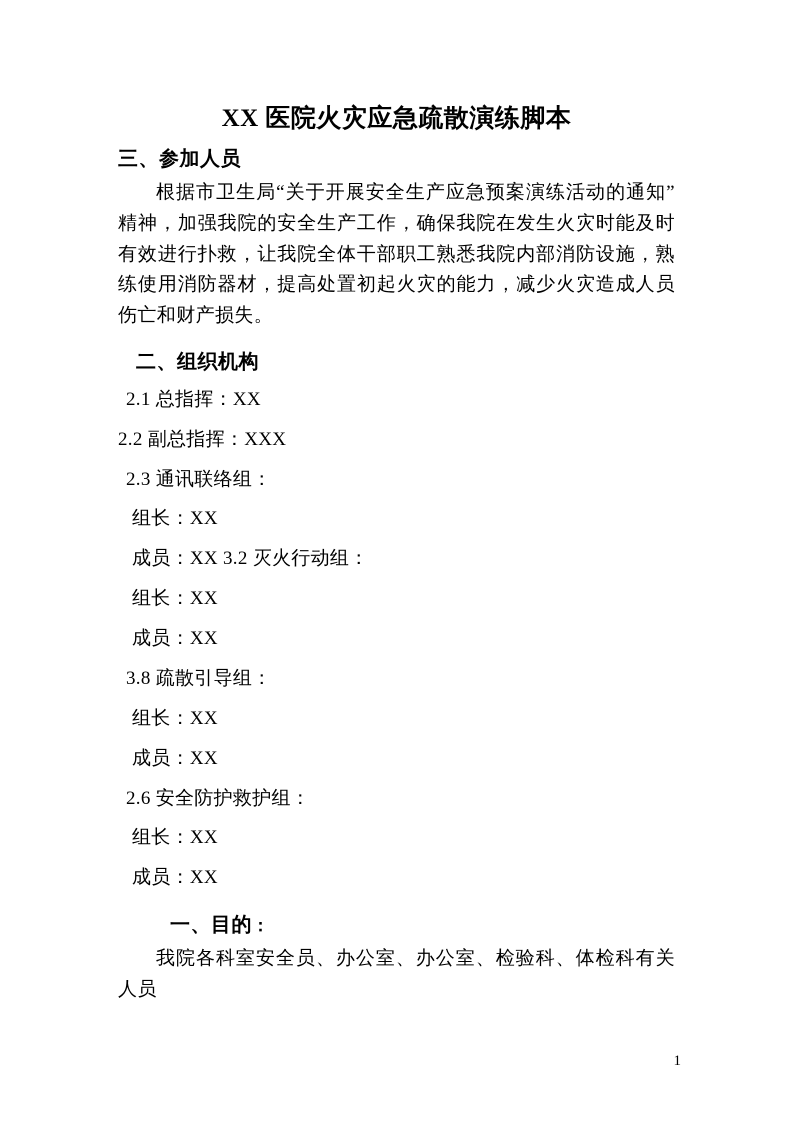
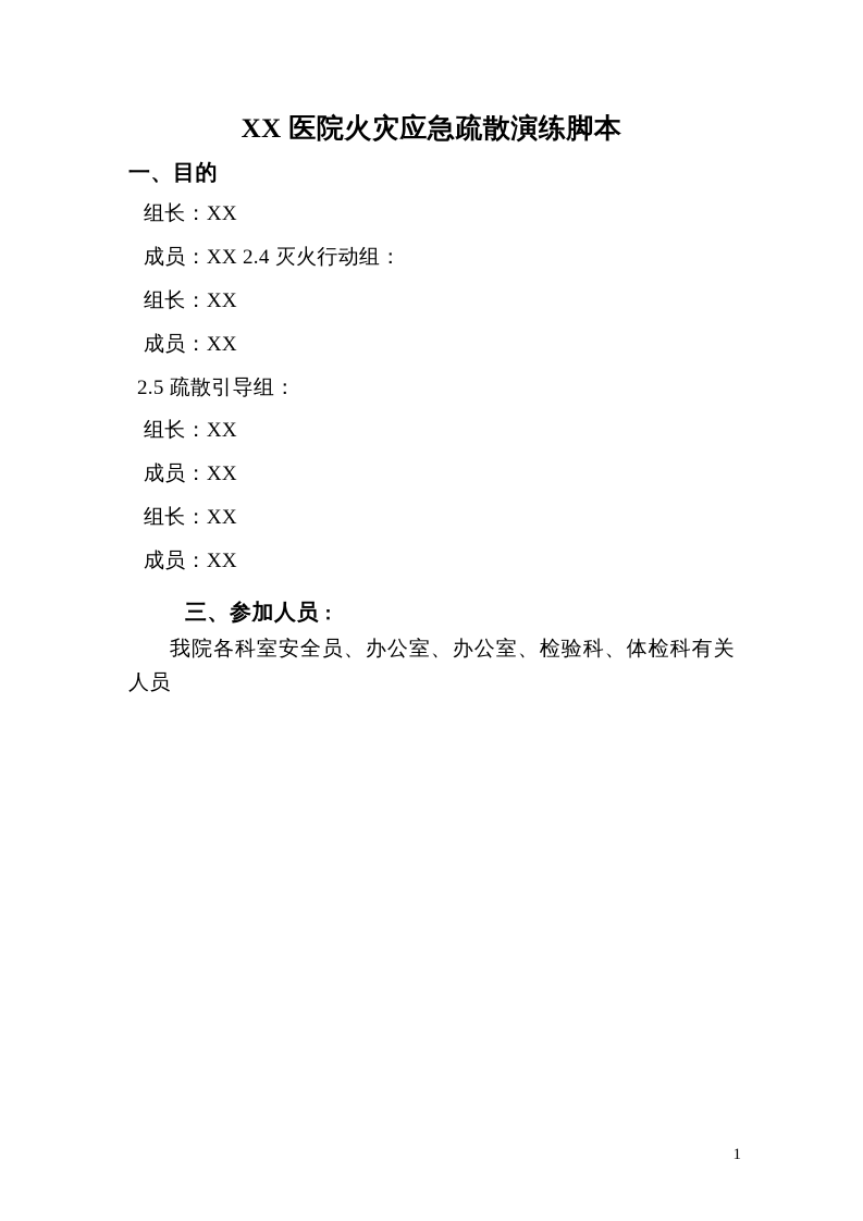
  XX 医院火灾应急疏散演练脚本
- 三、参加人员
+ 一、目的
- 根据市卫生局“关于开展安全生产应急预案演练活动的通知”精神，加强我院的安全生产工作，确保我院在发生火灾时能及时有效进行扑救，让我院全体干部职工熟悉我院内部消防设施，熟练使用消防器材，提高处置初起火灾的能力，减少火灾造成人员伤亡和财产损失。
- 二、组织机构
- 2.1 总指挥：XX
- 2.2 副总指挥：XXX
- 2.3 通讯联络组：
  组长：XX
- 成员：XX 3.2 灭火行动组：
+ 成员：XX 2.4 灭火行动组：
  组长：XX
  成员：XX
- 3.8 疏散引导组：
+ 2.5 疏散引导组：
  组长：XX
  成员：XX
- 2.6 安全防护救护组：
  组长：XX
  成员：XX
- 一、目的：
+ 三、参加人员：
  我院各科室安全员、办公室、办公室、检验科、体检科有关人员
  1
